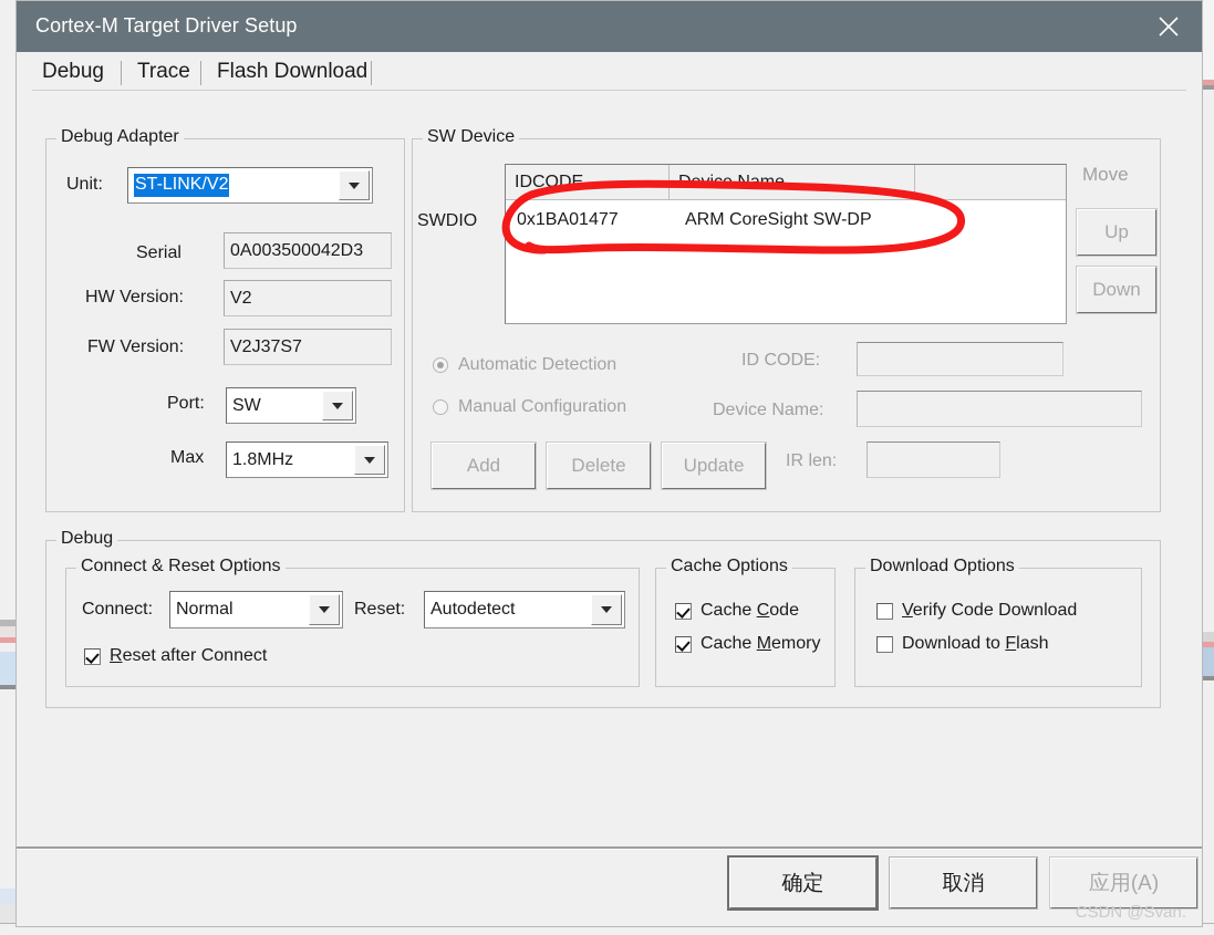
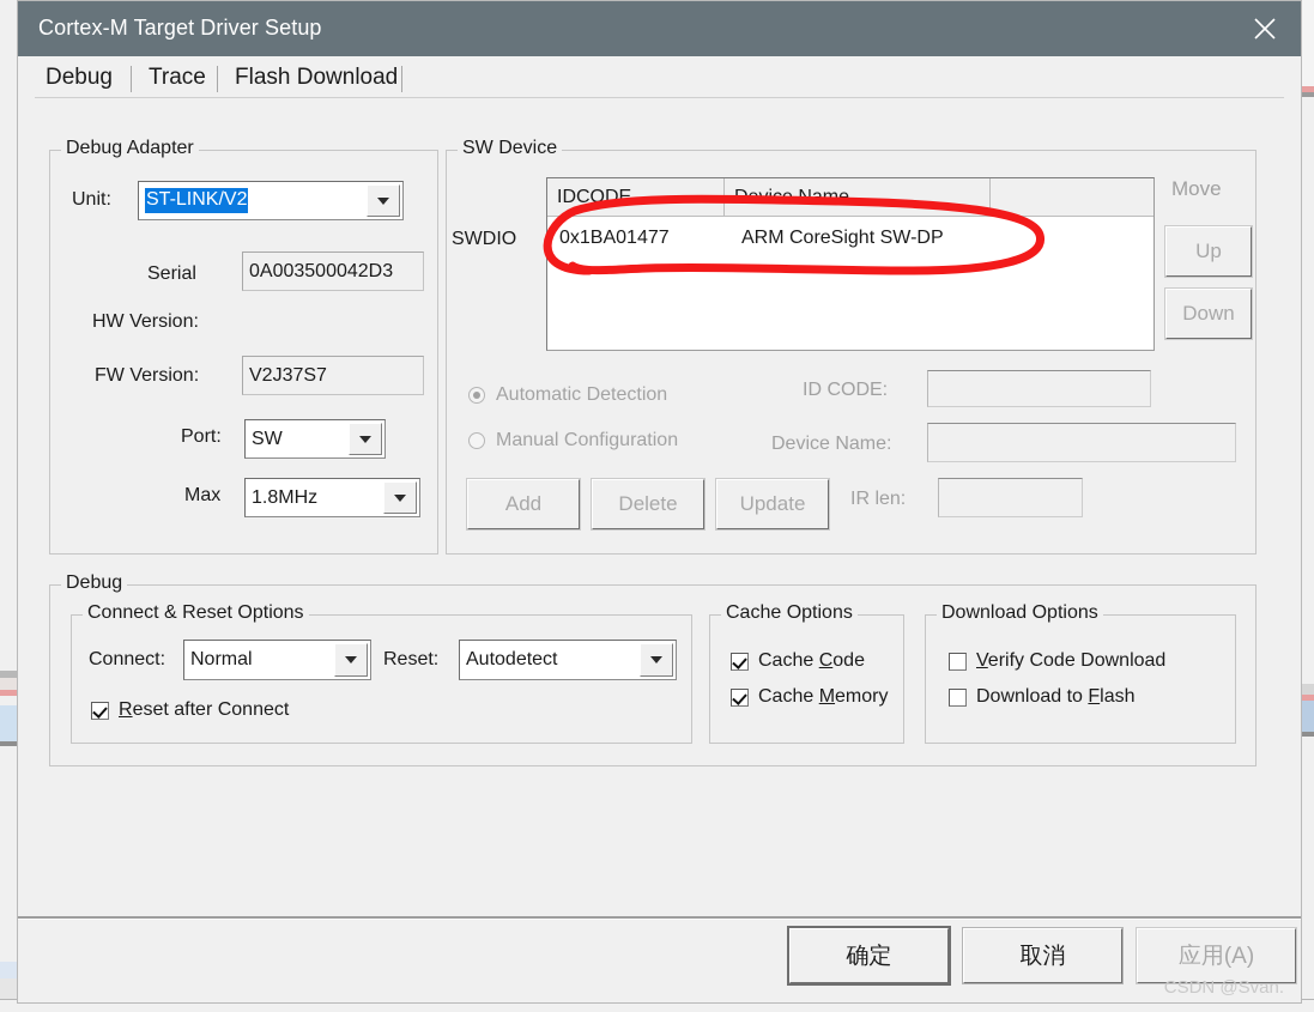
  Cortex-M Target Driver Setup
  Debug
  Trace
  Flash Download
  Debug Adapter
  Unit:
  ST-LINK/V2
  Serial
  0A003500042D3
  HW Version:
- V2
  FW Version:
  V2J37S7
  Port:
  SW
  Max
  1.8MHz
  SW Device
  SWDIO
  IDCODE
  0x1BA01477
  ARM CoreSight SW-DP
  Move
  Up
  Down
  Automatic Detection
  Manual Configuration
  ID CODE:
  Device Name:
  IR len:
  Add
  Delete
  Update
  Debug
  Connect & Reset Options
  Connect:
  Normal
  Reset:
  Autodetect
  Reset after Connect
  Cache Options
  Cache Code
  Cache Memory
  Download Options
  Verify Code Download
  Download to Flash
  确定
  取消
  应用(A)
  CSDN @Svan.
